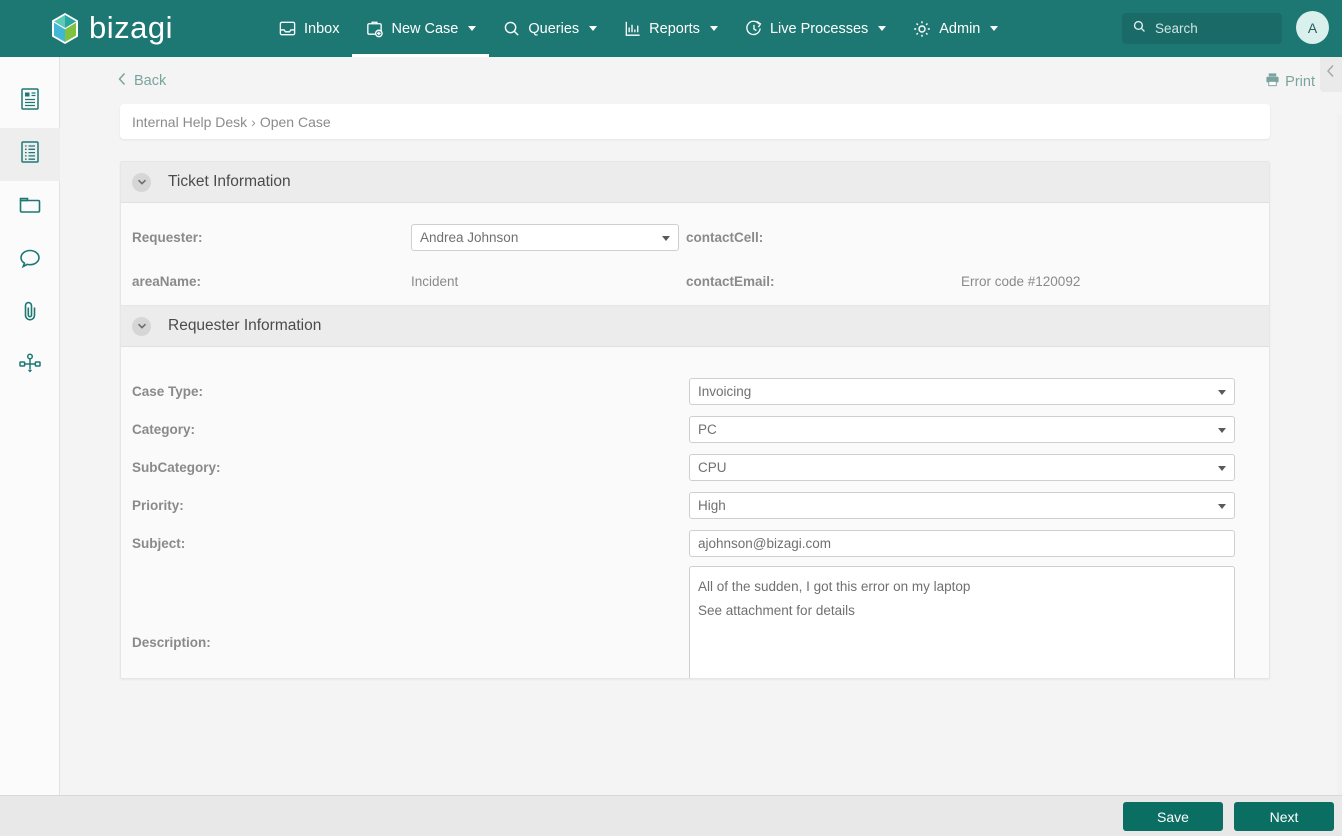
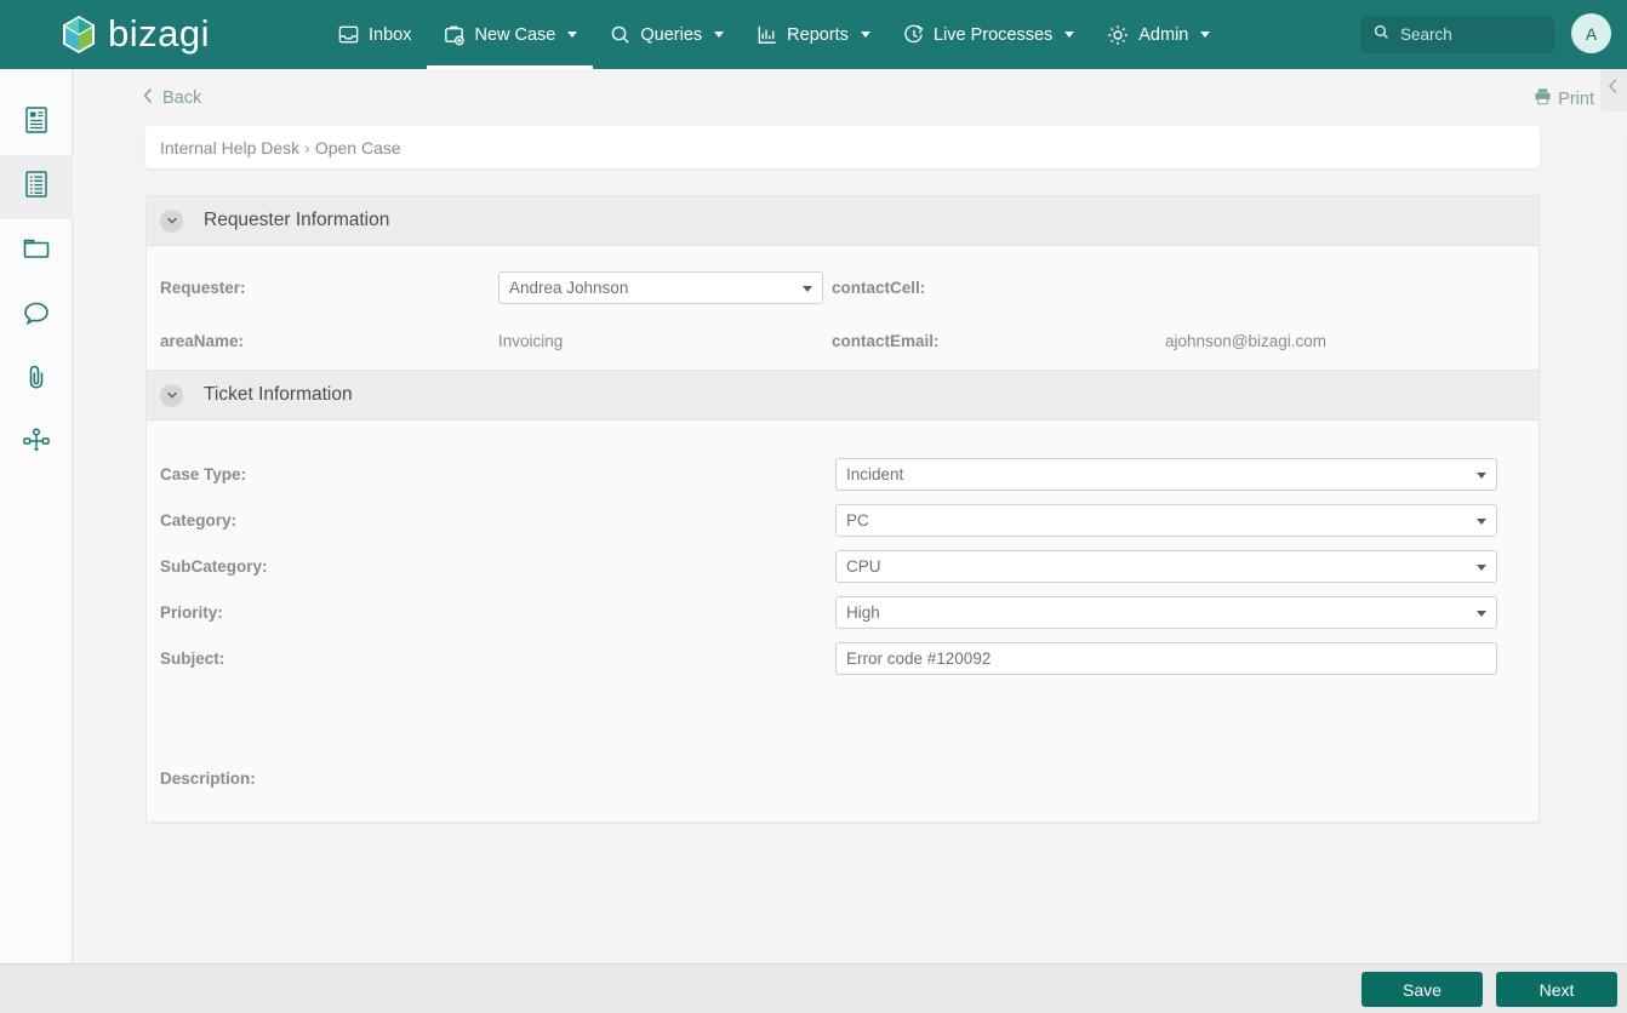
  bizagi
  Inbox
  New Case
  Queries
  Reports
  Live Processes
  Admin
  Search
  A
  Back
  Print
  Internal Help Desk
  ›
  Open Case
- Ticket Information
+ Requester Information
  Requester:
  Andrea Johnson
  contactCell:
  areaName:
- Incident
+ Invoicing
  contactEmail:
- Error code #120092
+ ajohnson@bizagi.com
- Requester Information
+ Ticket Information
  Case Type:
- Invoicing
+ Incident
  Category:
  PC
  SubCategory:
  CPU
  Priority:
  High
  Subject:
- ajohnson@bizagi.com
+ Error code #120092
  Description:
- All of the sudden, I got this error on my laptop
- See attachment for details
  Save
  Next
